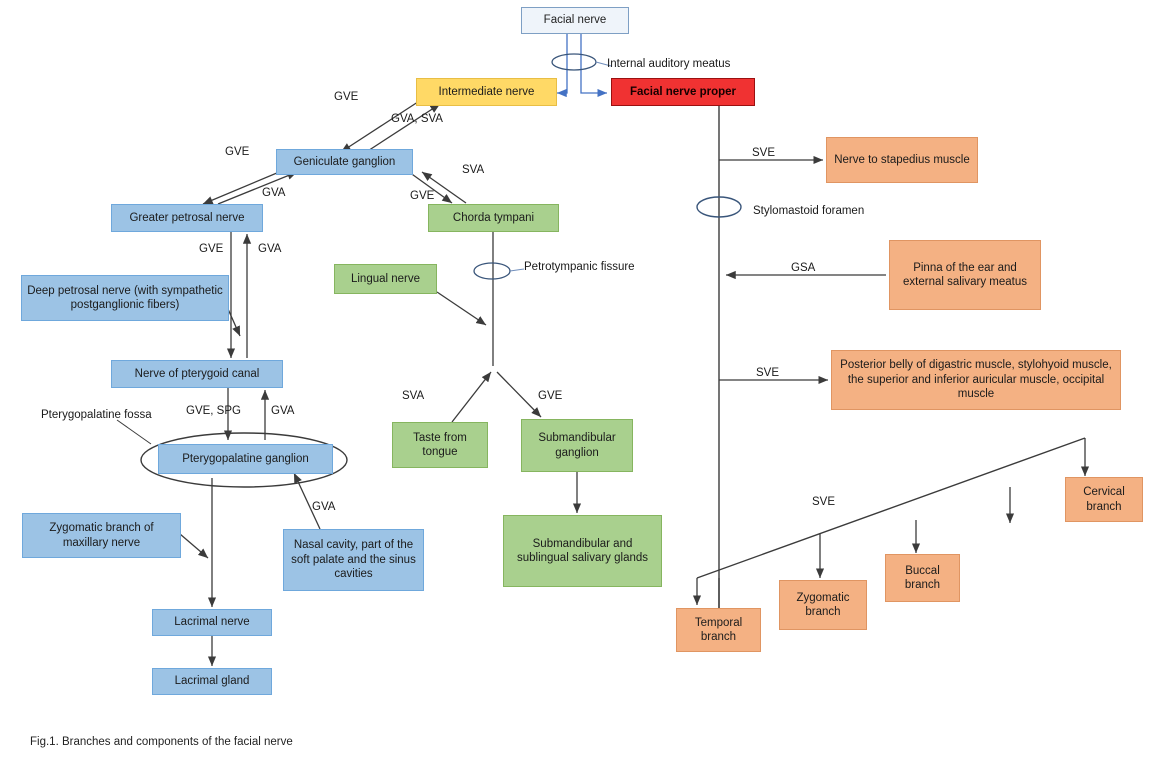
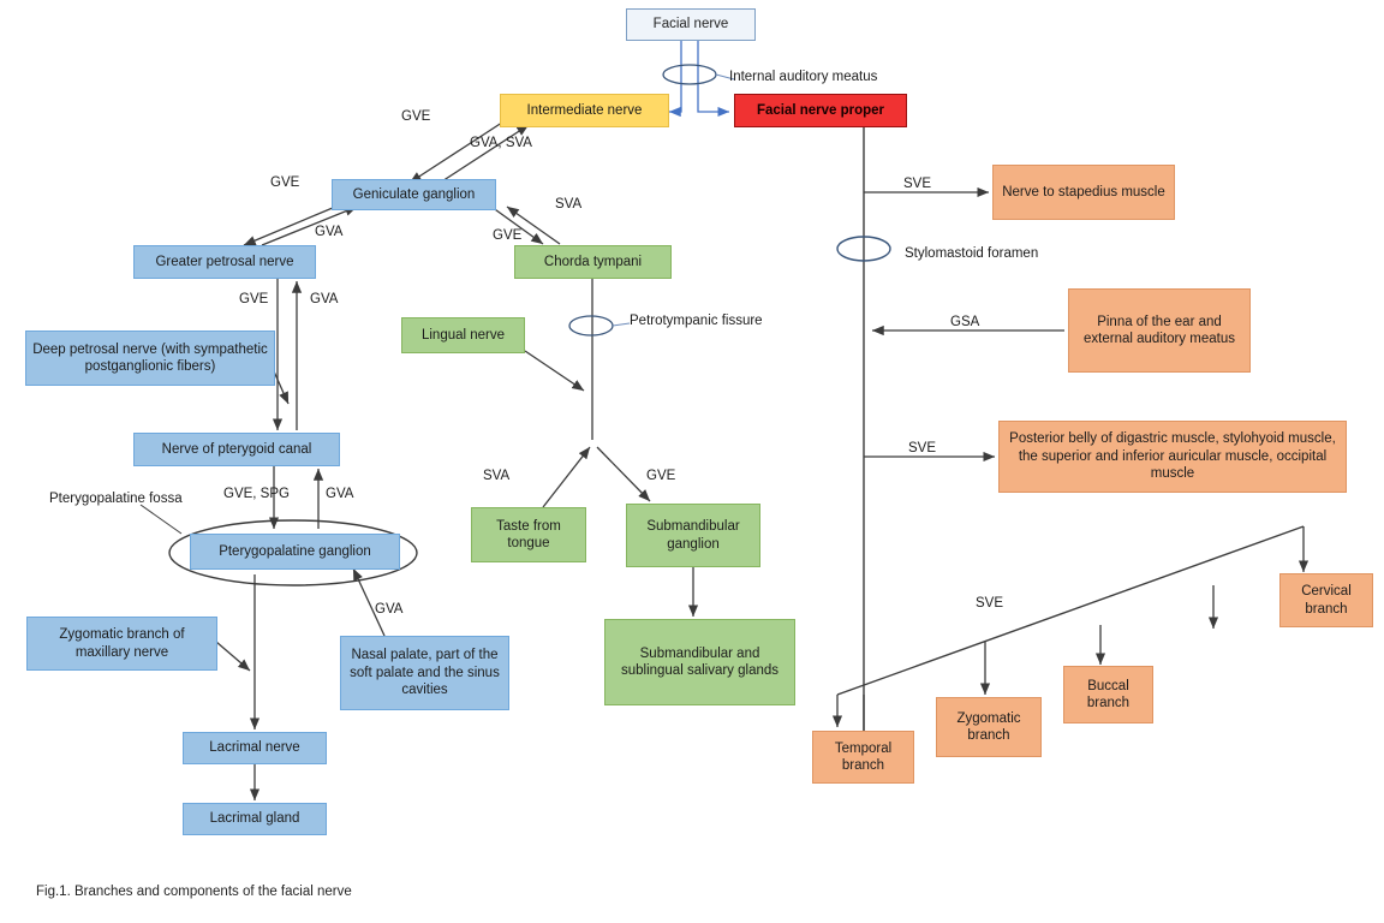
  Facial nerve
  Intermediate nerve
  Facial nerve proper
  Geniculate ganglion
  Greater petrosal nerve
  Deep petrosal nerve (with sympathetic postganglionic fibers)
  Nerve of pterygoid canal
  Pterygopalatine ganglion
  Zygomatic branch of maxillary nerve
- Nasal cavity, part of the soft palate and the sinus cavities
+ Nasal palate, part of the soft palate and the sinus cavities
  Lacrimal nerve
  Lacrimal gland
  Chorda tympani
  Lingual nerve
  Taste from tongue
  Submandibular ganglion
  Submandibular and sublingual salivary glands
  Nerve to stapedius muscle
- Pinna of the ear and external salivary meatus
+ Pinna of the ear and external auditory meatus
  Posterior belly of digastric muscle, stylohyoid muscle, the superior and inferior auricular muscle, occipital muscle
  Temporal branch
  Zygomatic branch
  Buccal branch
  Cervical branch
  Internal auditory meatus
  Stylomastoid foramen
  Petrotympanic fissure
  Pterygopalatine fossa
  GVE
  GVA, SVA
  GVE
  GVA
  SVA
  GVE
  GVE
  GVA
  GVE, SPG
  GVA
  GVA
  SVA
  GVE
  SVE
  GSA
  SVE
  SVE
  Fig.1. Branches and components of the facial nerve
